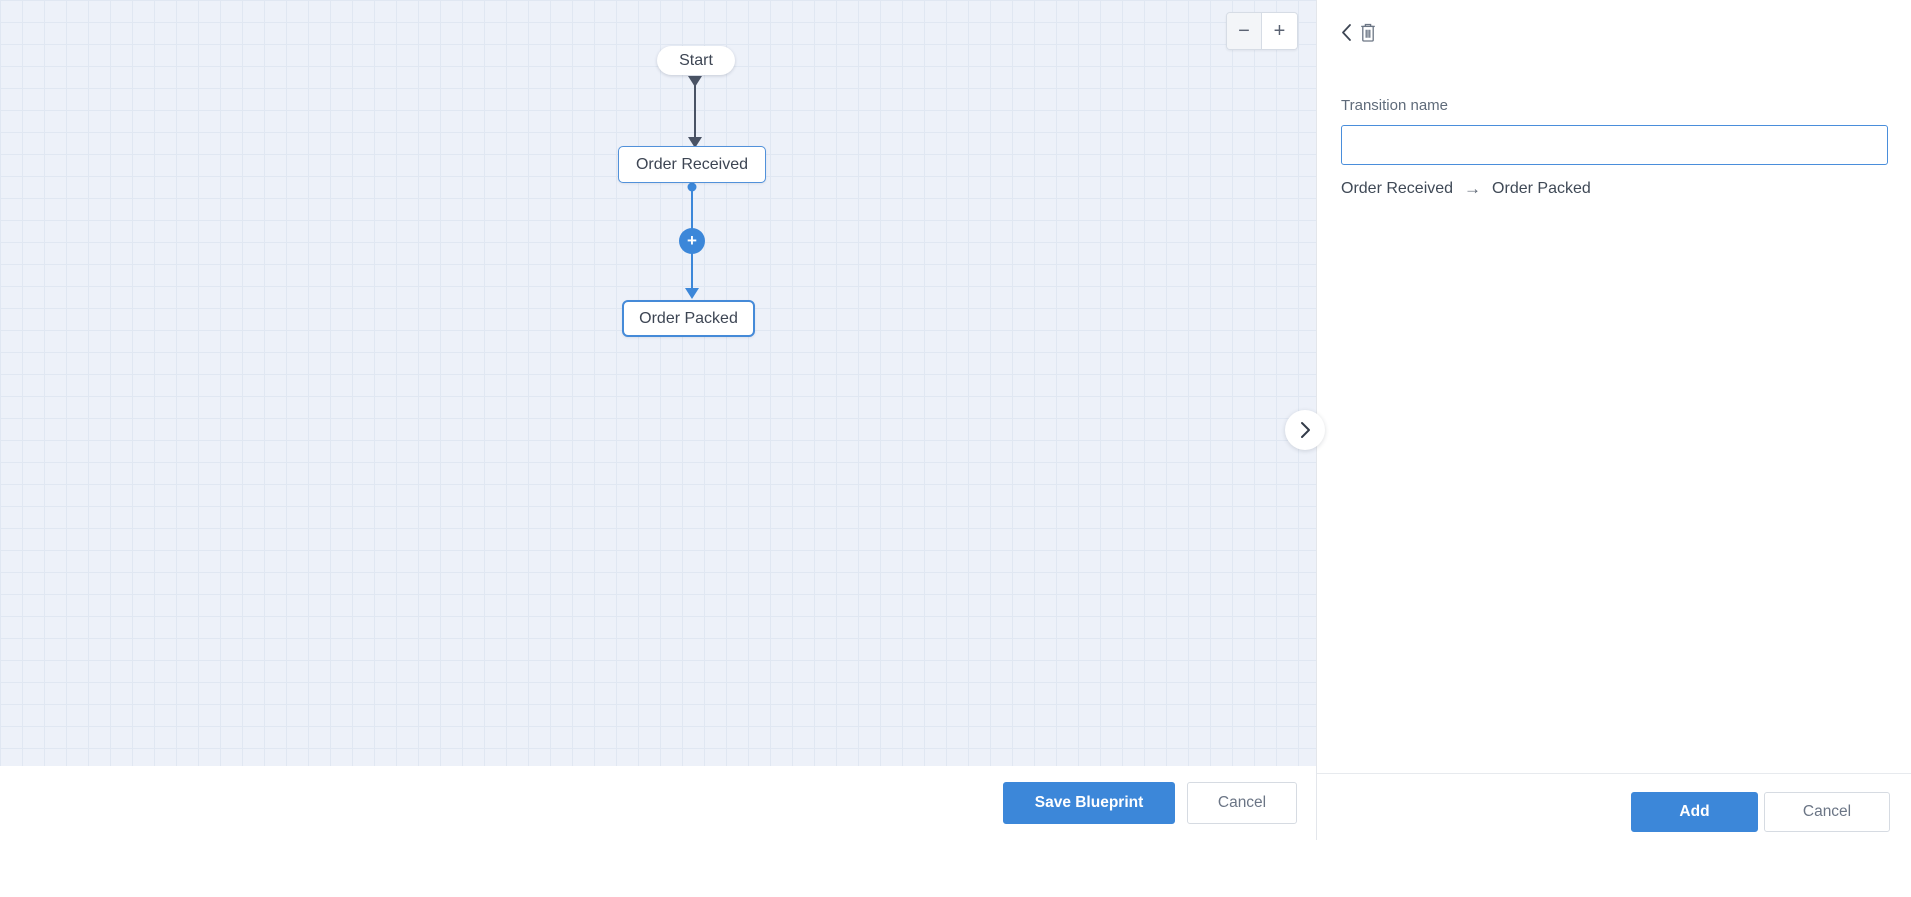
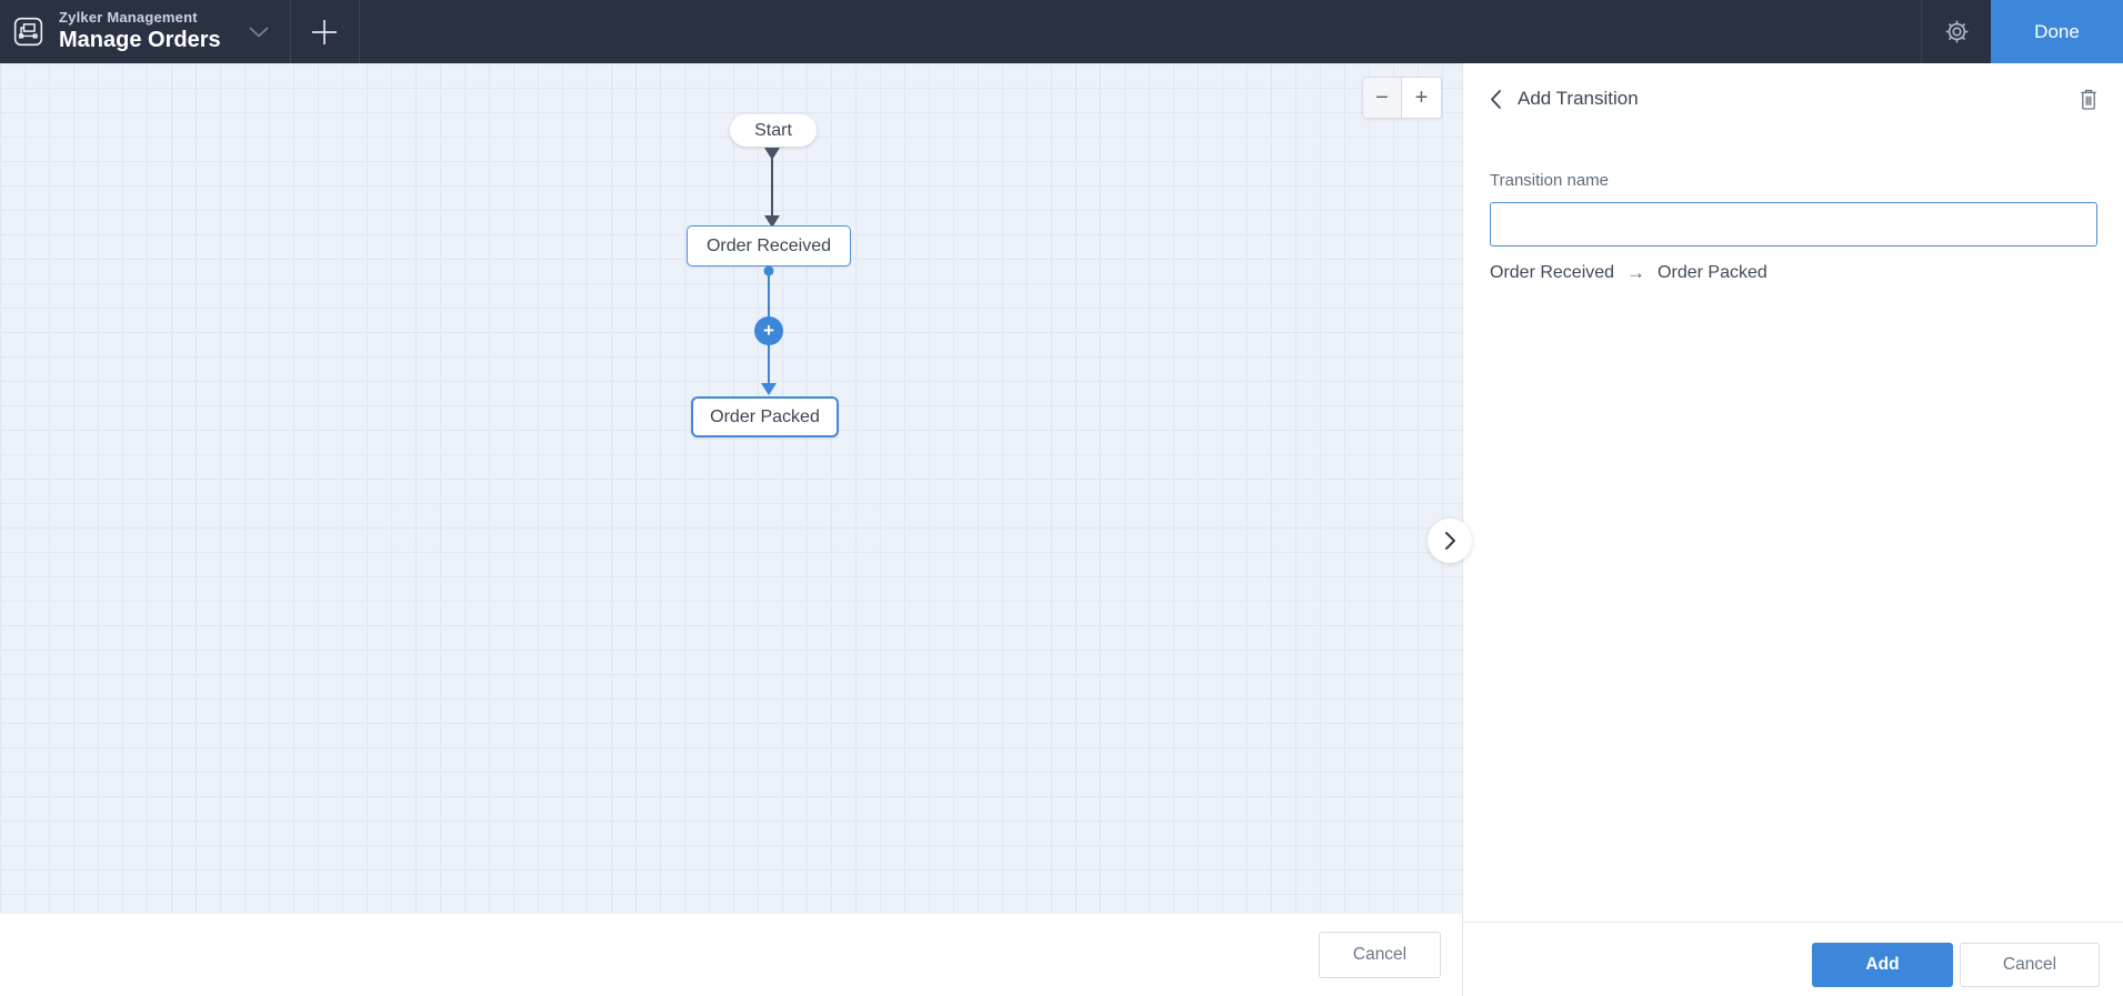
+ Zylker Management
+ Manage Orders
+ Done
  −
  +
  Start
  Order Received
  +
  Order Packed
- Save Blueprint
  Cancel
+ Add Transition
  Transition name
  Order Received
  →
  Order Packed
  Add
  Cancel
